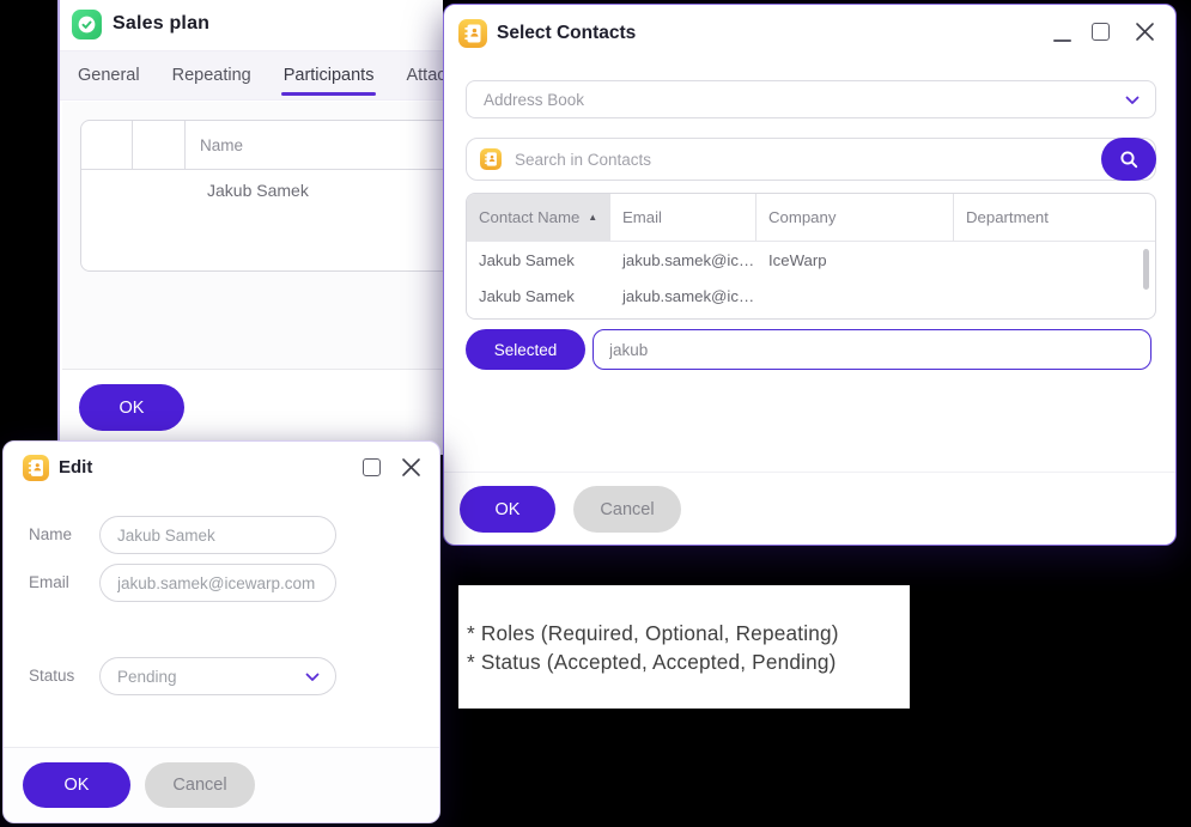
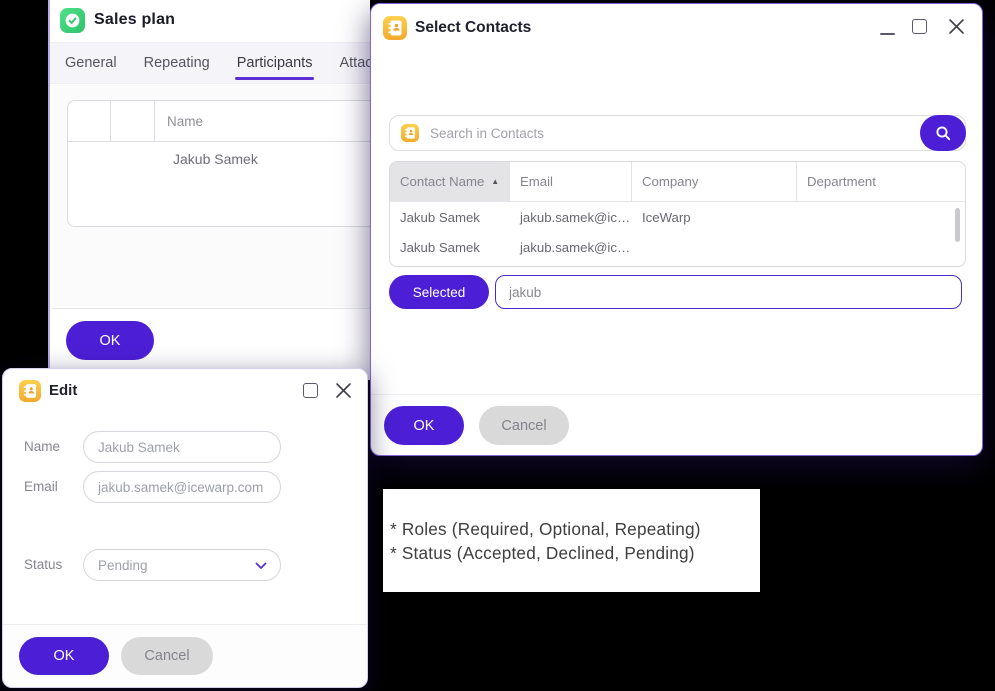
  Sales plan
  General
  Repeating
  Participants
  Name
  Jakub Samek
  OK
  Select Contacts
- Address Book
  Search in Contacts
  Contact Name
  ▲
  Email
  Company
  Department
  Jakub Samek
  jakub.samek@ic…
  IceWarp
  Jakub Samek
  jakub.samek@ic…
  Selected
  jakub
  OK
  Cancel
  Edit
  Name
  Jakub Samek
  Email
  jakub.samek@icewarp.com
  Status
  Pending
  OK
  Cancel
  * Roles (Required, Optional, Repeating)
- * Status (Accepted, Accepted, Pending)
+ * Status (Accepted, Declined, Pending)
